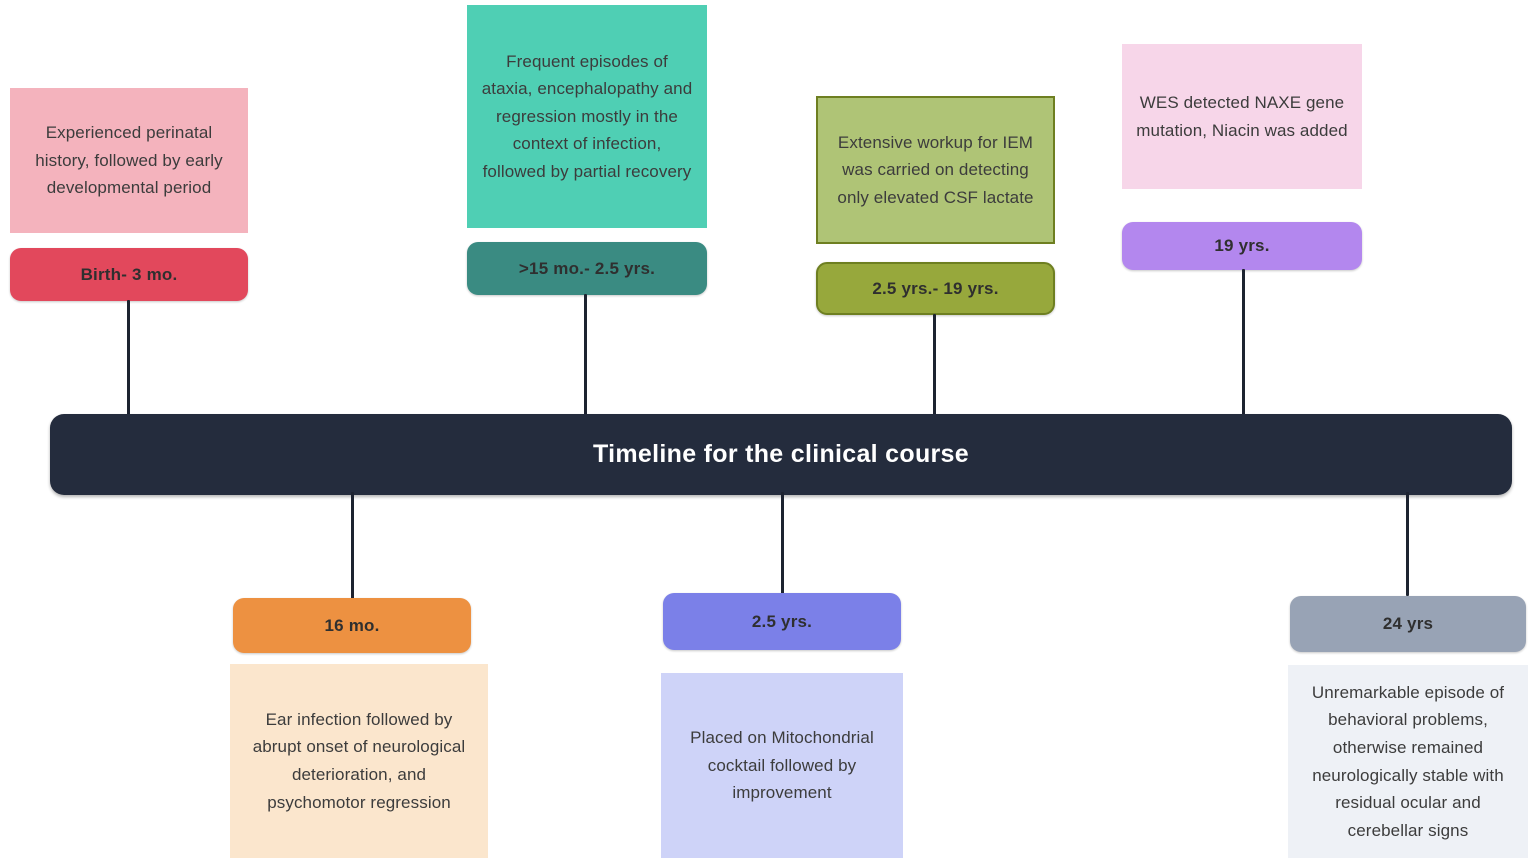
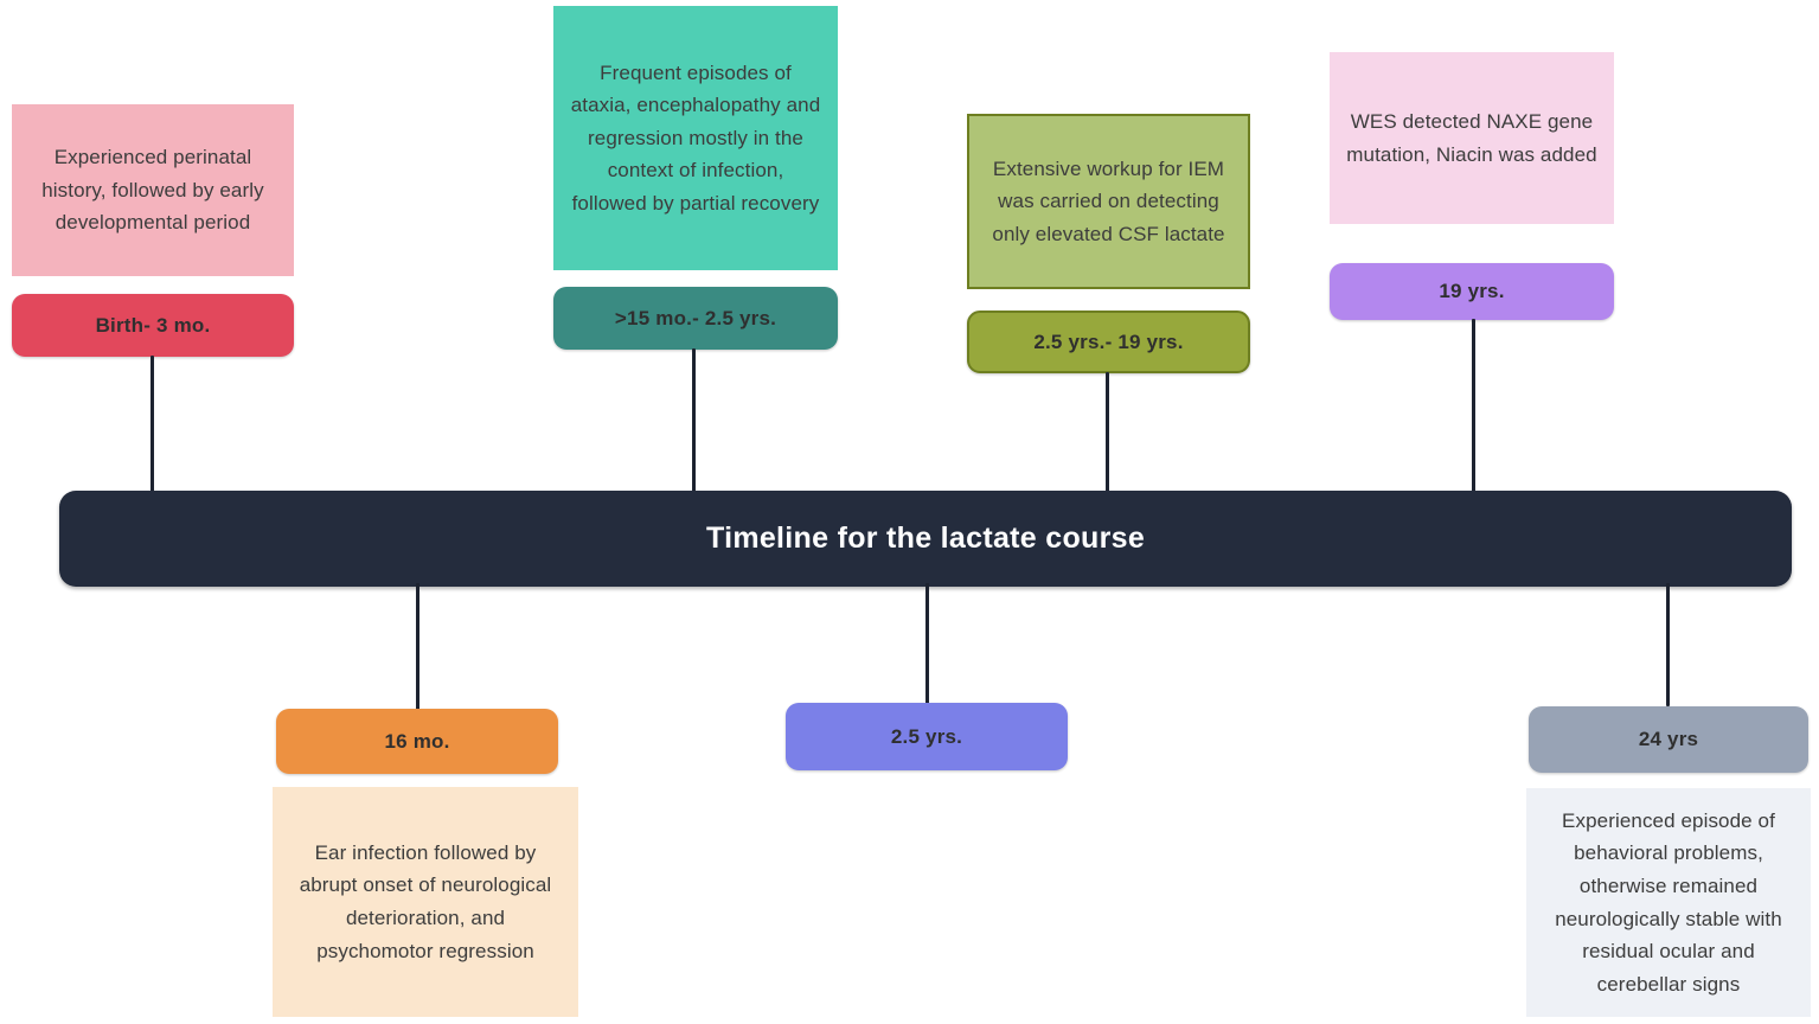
  Experienced perinatal history, followed by early developmental period
  Birth- 3 mo.
  Frequent episodes of ataxia, encephalopathy and regression mostly in the context of infection, followed by partial recovery
  >15 mo.- 2.5 yrs.
  Extensive workup for IEM was carried on detecting only elevated CSF lactate
  2.5 yrs.- 19 yrs.
  WES detected NAXE gene mutation, Niacin was added
  19 yrs.
- Timeline for the clinical course
+ Timeline for the lactate course
  16 mo.
  Ear infection followed by abrupt onset of neurological deterioration, and psychomotor regression
  2.5 yrs.
- Placed on Mitochondrial cocktail followed by improvement
  24 yrs
- Unremarkable episode of behavioral problems, otherwise remained neurologically stable with residual ocular and cerebellar signs
+ Experienced episode of behavioral problems, otherwise remained neurologically stable with residual ocular and cerebellar signs
